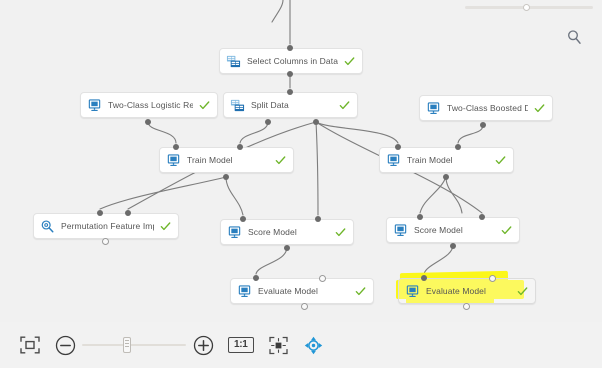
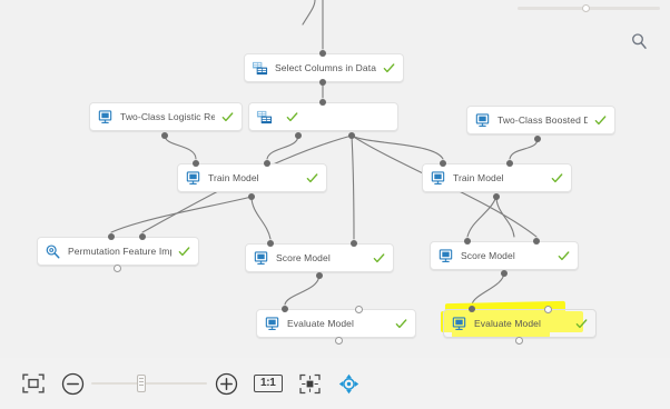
  Select Columns in Data
  Two-Class Logistic Re
- Split Data
  Train Model
  Train Model
  Permutation Feature Im
  Score Model
  Score Model
  Evaluate Model
  Evaluate Model
  1:1
